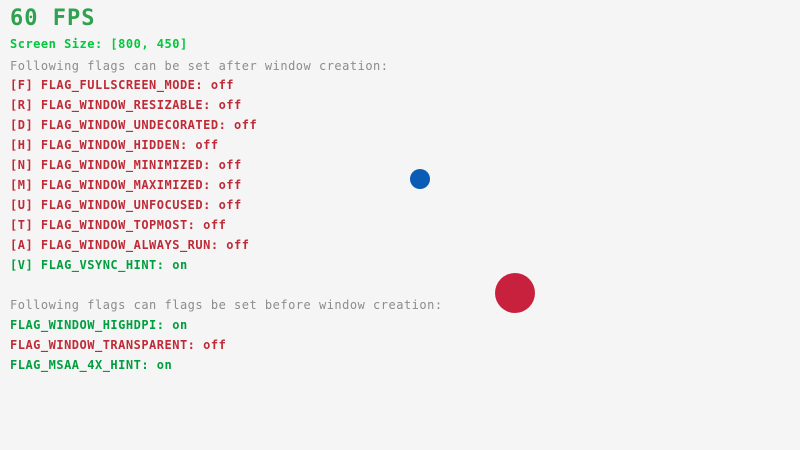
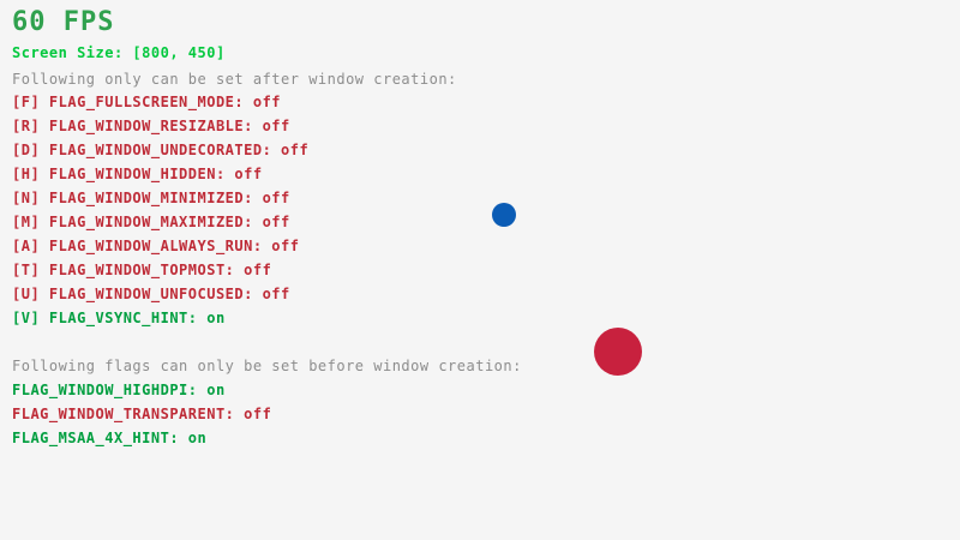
  60 FPS
  Screen Size: [800, 450]
- Following flags can be set after window creation:
+ Following only can be set after window creation:
  [F] FLAG_FULLSCREEN_MODE: off
  [R] FLAG_WINDOW_RESIZABLE: off
  [D] FLAG_WINDOW_UNDECORATED: off
  [H] FLAG_WINDOW_HIDDEN: off
  [N] FLAG_WINDOW_MINIMIZED: off
  [M] FLAG_WINDOW_MAXIMIZED: off
- [U] FLAG_WINDOW_UNFOCUSED: off
+ [A] FLAG_WINDOW_ALWAYS_RUN: off
  [T] FLAG_WINDOW_TOPMOST: off
- [A] FLAG_WINDOW_ALWAYS_RUN: off
+ [U] FLAG_WINDOW_UNFOCUSED: off
  [V] FLAG_VSYNC_HINT: on
- Following flags can flags be set before window creation:
+ Following flags can only be set before window creation:
  FLAG_WINDOW_HIGHDPI: on
  FLAG_WINDOW_TRANSPARENT: off
  FLAG_MSAA_4X_HINT: on
